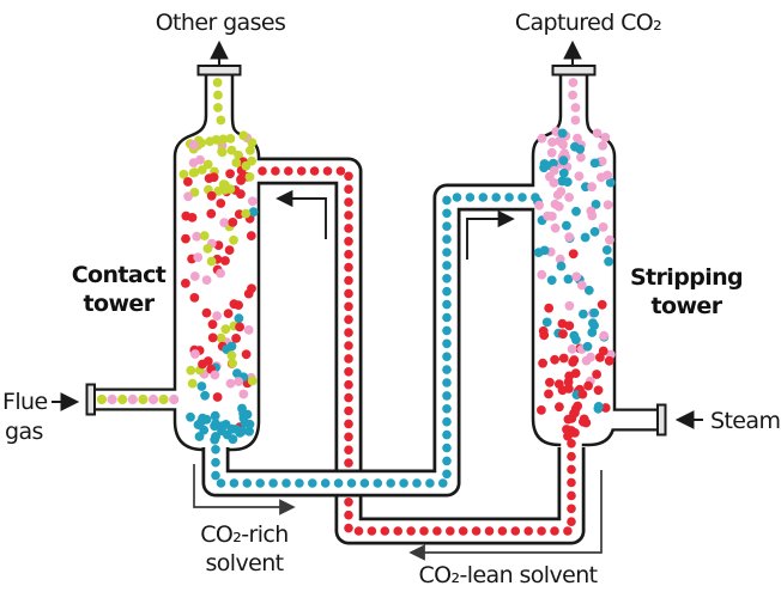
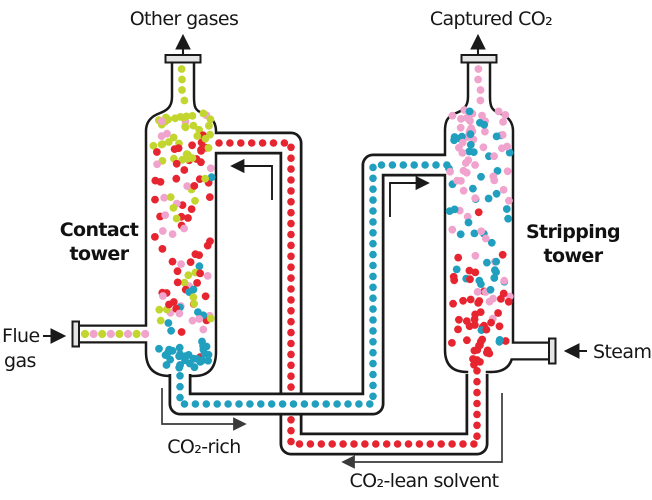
  Other gases
  Captured CO₂
  Contact
  tower
  Stripping
  tower
  Flue
  gas
  Steam
  CO₂-rich
- solvent
  CO₂-lean solvent
